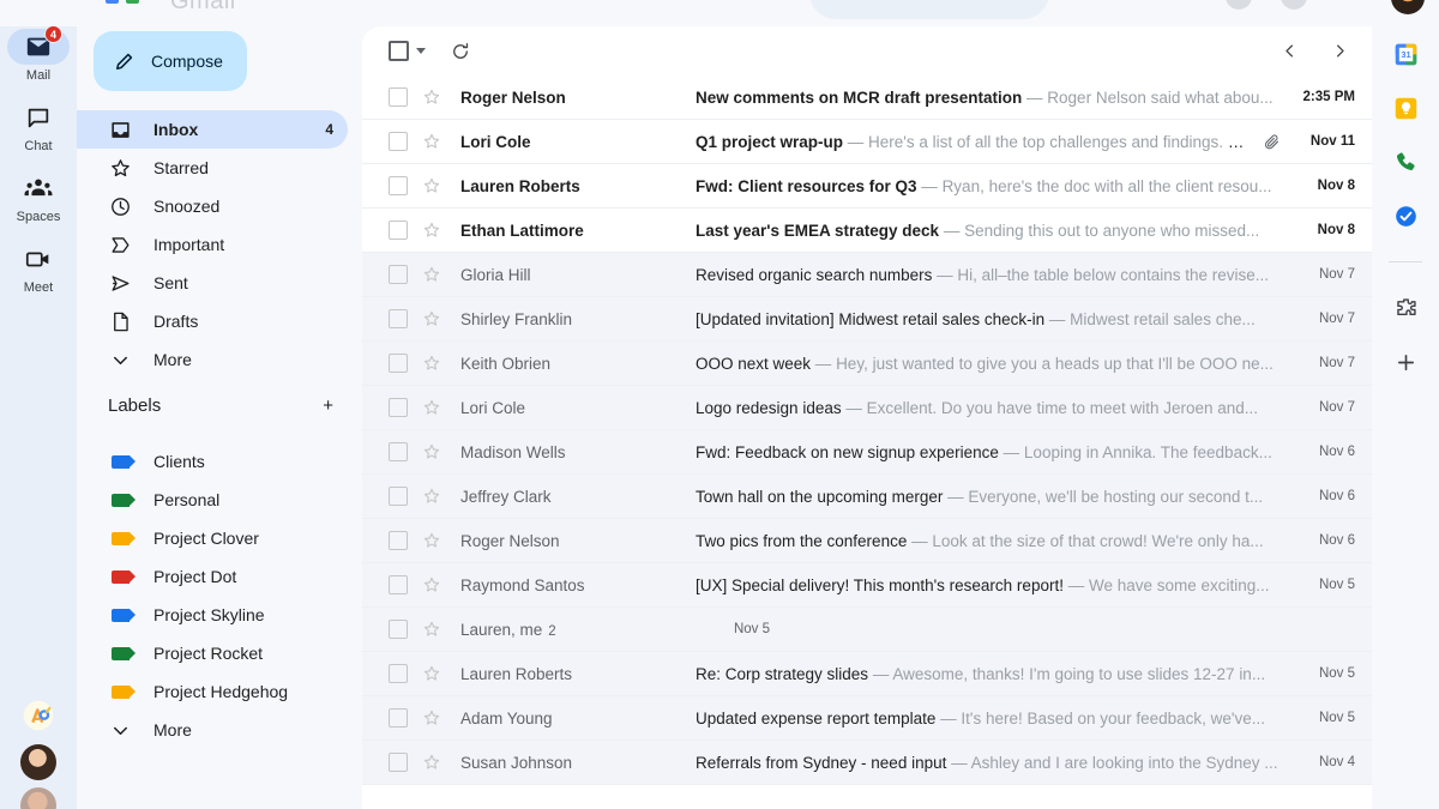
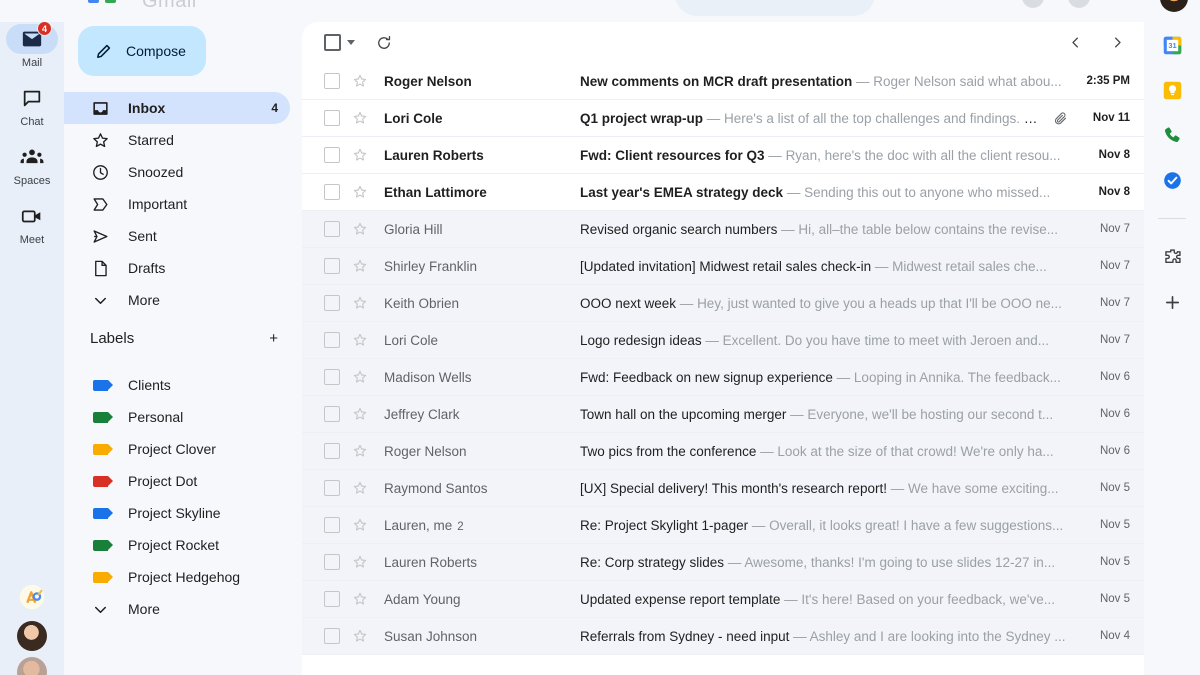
  Gmail
  4
  Mail
  Chat
  Spaces
  Meet
  Compose
  Inbox
  4
  Starred
  Snoozed
  Important
  Sent
  Drafts
  More
  Labels
  +
  Clients
  Personal
  Project Clover
  Project Dot
  Project Skyline
  Project Rocket
  Project Hedgehog
  More
  Roger Nelson
  New comments on MCR draft presentation — Roger Nelson said what abou...
  2:35 PM
  Lori Cole
  Q1 project wrap-up — Here's a list of all the top challenges and findings. Sur
  Nov 11
  Lauren Roberts
  Fwd: Client resources for Q3 — Ryan, here's the doc with all the client resou...
  Nov 8
  Ethan Lattimore
  Last year's EMEA strategy deck — Sending this out to anyone who missed...
  Nov 8
  Gloria Hill
  Revised organic search numbers — Hi, all–the table below contains the revise...
  Nov 7
  Shirley Franklin
  [Updated invitation] Midwest retail sales check-in — Midwest retail sales che...
  Nov 7
  Keith Obrien
  OOO next week — Hey, just wanted to give you a heads up that I'll be OOO ne...
  Nov 7
  Lori Cole
  Logo redesign ideas — Excellent. Do you have time to meet with Jeroen and...
  Nov 7
  Madison Wells
  Fwd: Feedback on new signup experience — Looping in Annika. The feedback...
  Nov 6
  Jeffrey Clark
  Town hall on the upcoming merger — Everyone, we'll be hosting our second t...
  Nov 6
  Roger Nelson
  Two pics from the conference — Look at the size of that crowd! We're only ha...
  Nov 6
  Raymond Santos
  [UX] Special delivery! This month's research report! — We have some exciting...
  Nov 5
  Lauren, me 2
+ Re: Project Skylight 1-pager — Overall, it looks great! I have a few suggestions...
  Nov 5
  Lauren Roberts
  Re: Corp strategy slides — Awesome, thanks! I'm going to use slides 12-27 in...
  Nov 5
  Adam Young
  Updated expense report template — It's here! Based on your feedback, we've...
  Nov 5
  Susan Johnson
  Referrals from Sydney - need input — Ashley and I are looking into the Sydney ...
  Nov 4
  31
